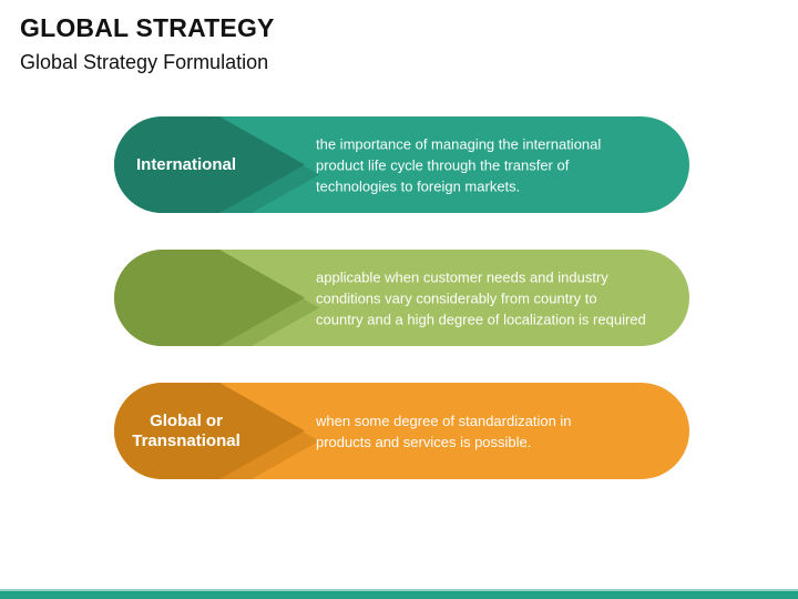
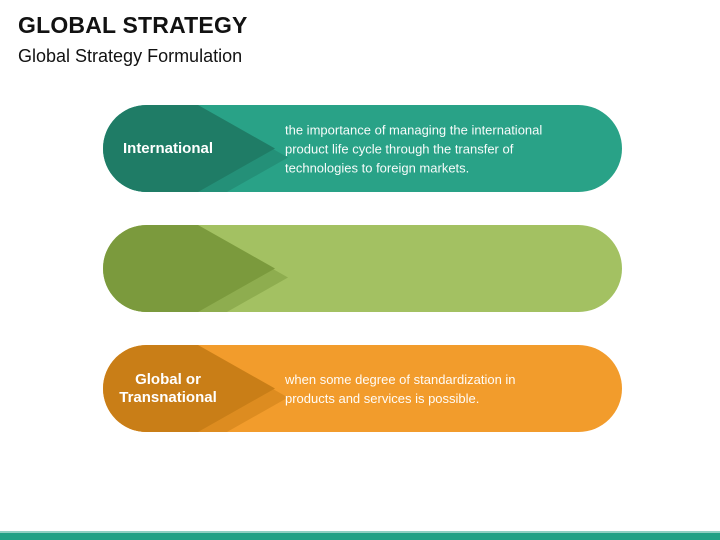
  GLOBAL STRATEGY
  Global Strategy Formulation
  International
  the importance of managing the international
  product life cycle through the transfer of
  technologies to foreign markets.
- applicable when customer needs and industry
- conditions vary considerably from country to
- country and a high degree of localization is required
  Global or
  Transnational
  when some degree of standardization in
  products and services is possible.
